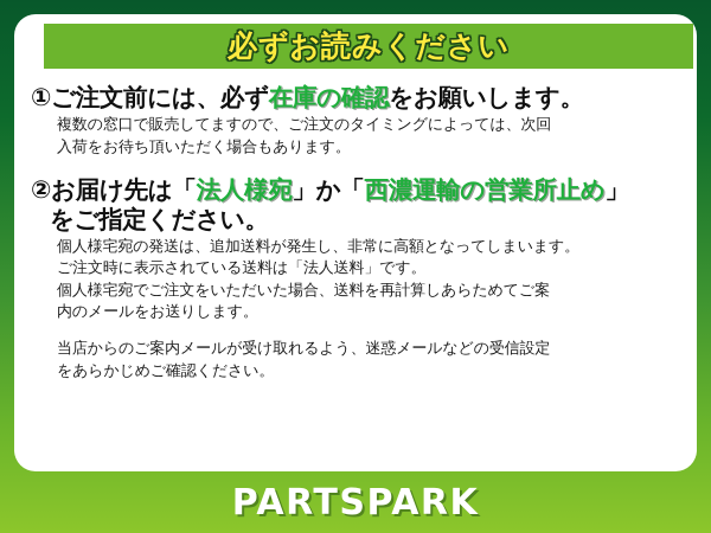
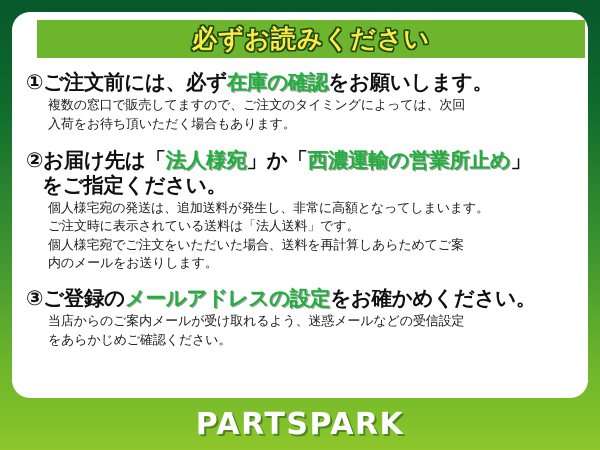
  必ずお読みください
  ①ご注文前には、必ず在庫の確認をお願いします。
  複数の窓口で販売してますので、ご注文のタイミングによっては、次回
  入荷をお待ち頂いただく場合もあります。
  ②お届け先は「法人様宛」か「西濃運輸の営業所止め」
  をご指定ください。
  個人様宅宛の発送は、追加送料が発生し、非常に高額となってしまいます。
  ご注文時に表示されている送料は「法人送料」です。
  個人様宅宛でご注文をいただいた場合、送料を再計算しあらためてご案
  内のメールをお送りします。
+ ③ご登録のメールアドレスの設定をお確かめください。
  当店からのご案内メールが受け取れるよう、迷惑メールなどの受信設定
  をあらかじめご確認ください。
  PARTSPARK
